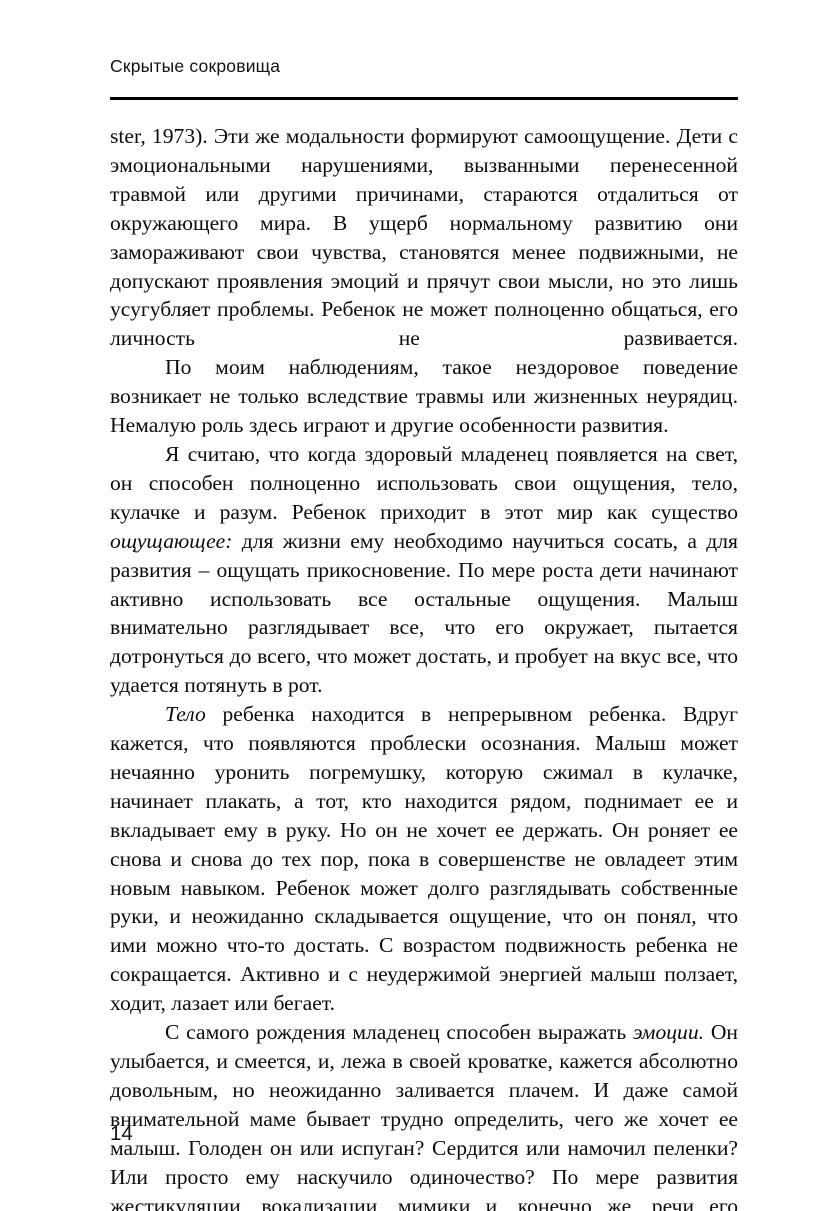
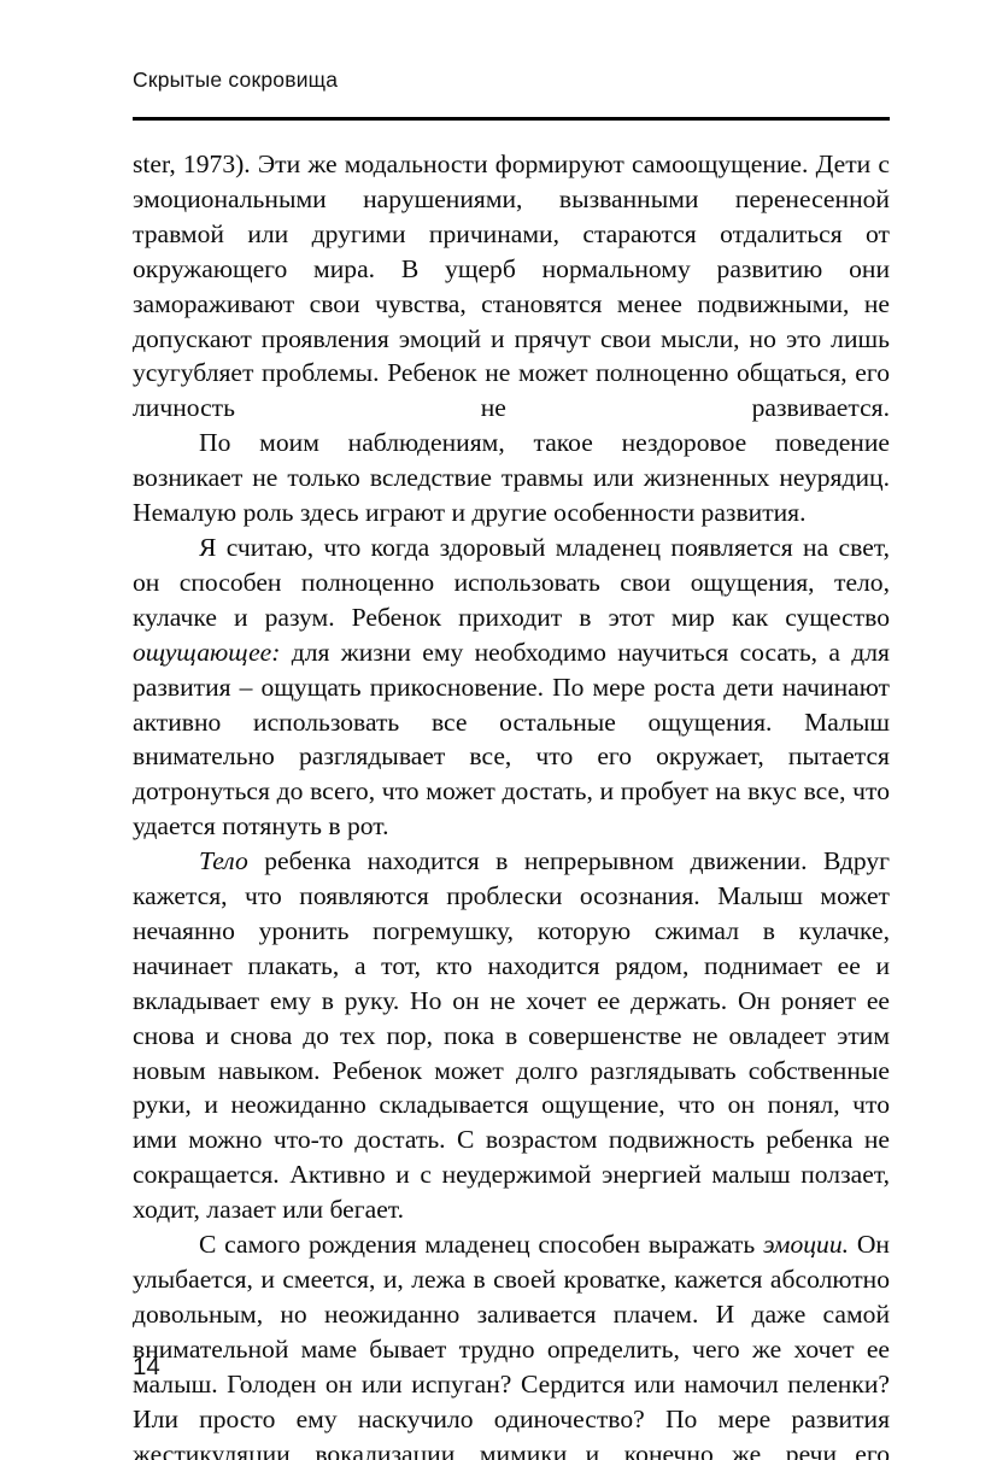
  Скрытые сокровища
  ster, 1973). Эти же модальности формируют самоощущение. Дети с эмоциональными нарушениями, вызванными перенесенной травмой или другими причинами, стараются отдалиться от окружающего мира. В ущерб нормальному развитию они замораживают свои чувства, становятся менее подвижными, не допускают проявления эмоций и прячут свои мысли, но это лишь усугубляет проблемы. Ребенок не может полноценно общаться, его личность не развивается.
  По моим наблюдениям, такое нездоровое поведение возникает не только вследствие травмы или жизненных неурядиц. Немалую роль здесь играют и другие особенности развития.
  Я считаю, что когда здоровый младенец появляется на свет, он способен полноценно использовать свои ощущения, тело, кулачке и разум. Ребенок приходит в этот мир как существо ощущающее: для жизни ему необходимо научиться сосать, а для развития – ощущать прикосновение. По мере роста дети начинают активно использовать все остальные ощущения. Малыш внимательно разглядывает все, что его окружает, пытается дотронуться до всего, что может достать, и пробует на вкус все, что удается потянуть в рот.
- Тело ребенка находится в непрерывном ребенка. Вдруг кажется, что появляются проблески осознания. Малыш может нечаянно уронить погремушку, которую сжимал в кулачке, начинает плакать, а тот, кто находится рядом, поднимает ее и вкладывает ему в руку. Но он не хочет ее держать. Он роняет ее снова и снова до тех пор, пока в совершенстве не овладеет этим новым навыком. Ребенок может долго разглядывать собственные руки, и неожиданно складывается ощущение, что он понял, что ими можно что-то достать. С возрастом подвижность ребенка не сокращается. Активно и с неудержимой энергией малыш ползает, ходит, лазает или бегает.
+ Тело ребенка находится в непрерывном движении. Вдруг кажется, что появляются проблески осознания. Малыш может нечаянно уронить погремушку, которую сжимал в кулачке, начинает плакать, а тот, кто находится рядом, поднимает ее и вкладывает ему в руку. Но он не хочет ее держать. Он роняет ее снова и снова до тех пор, пока в совершенстве не овладеет этим новым навыком. Ребенок может долго разглядывать собственные руки, и неожиданно складывается ощущение, что он понял, что ими можно что-то достать. С возрастом подвижность ребенка не сокращается. Активно и с неудержимой энергией малыш ползает, ходит, лазает или бегает.
  С самого рождения младенец способен выражать эмоции. Он улыбается, и смеется, и, лежа в своей кроватке, кажется абсолютно довольным, но неожиданно заливается плачем. И даже самой внимательной маме бывает трудно определить, чего же хочет ее малыш. Голоден он или испуган? Сердится или намочил пеленки? Или просто ему наскучило одиночество? По мере развития жестикуляции, вокализации, мимики и, конечно же, речи его
  14
